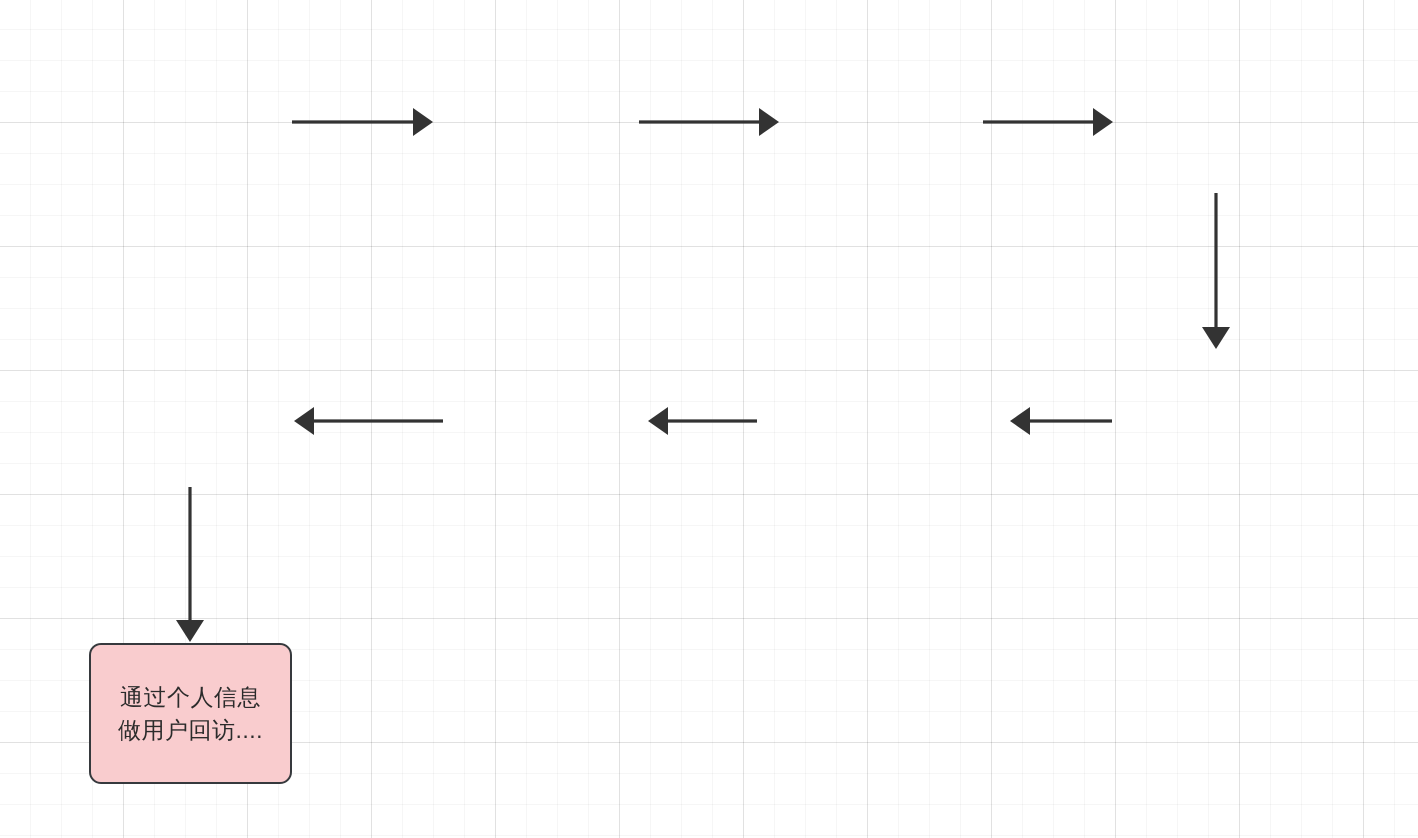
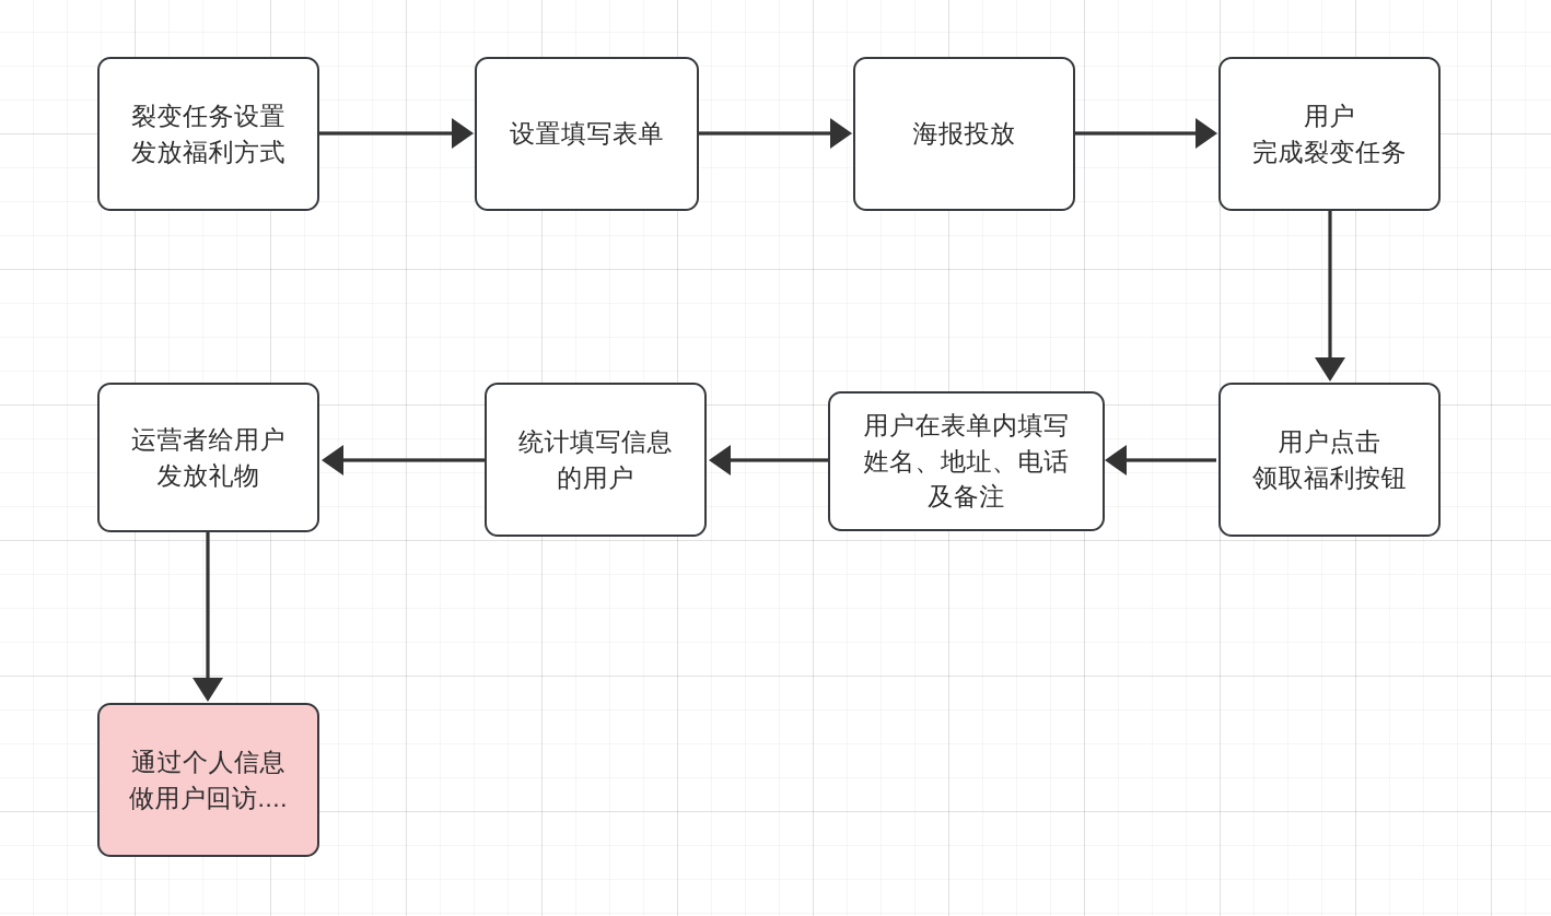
+ 裂变任务设置
+ 发放福利方式
+ 设置填写表单
+ 海报投放
+ 用户
+ 完成裂变任务
+ 用户点击
+ 领取福利按钮
+ 用户在表单内填写
+ 姓名、地址、电话
+ 及备注
+ 统计填写信息
+ 的用户
+ 运营者给用户
+ 发放礼物
  通过个人信息
  做用户回访....
